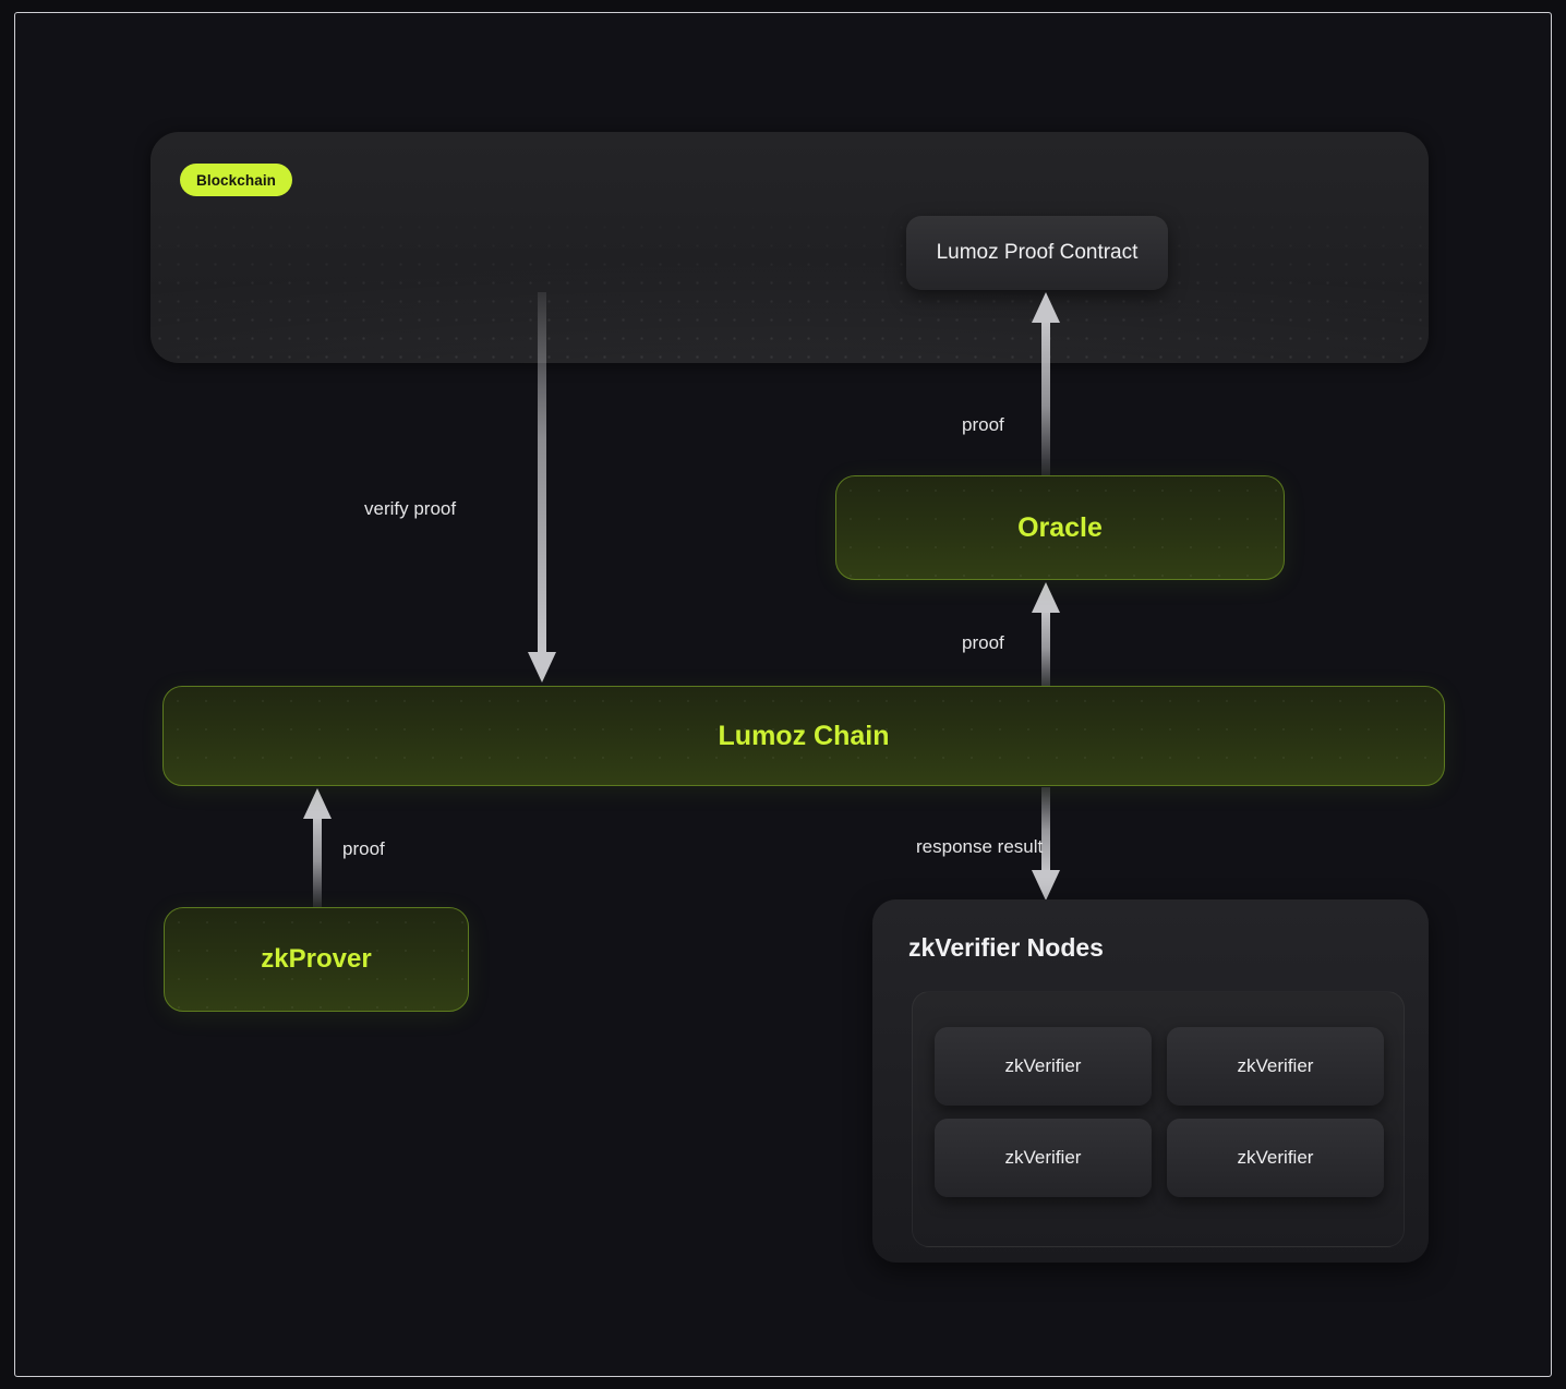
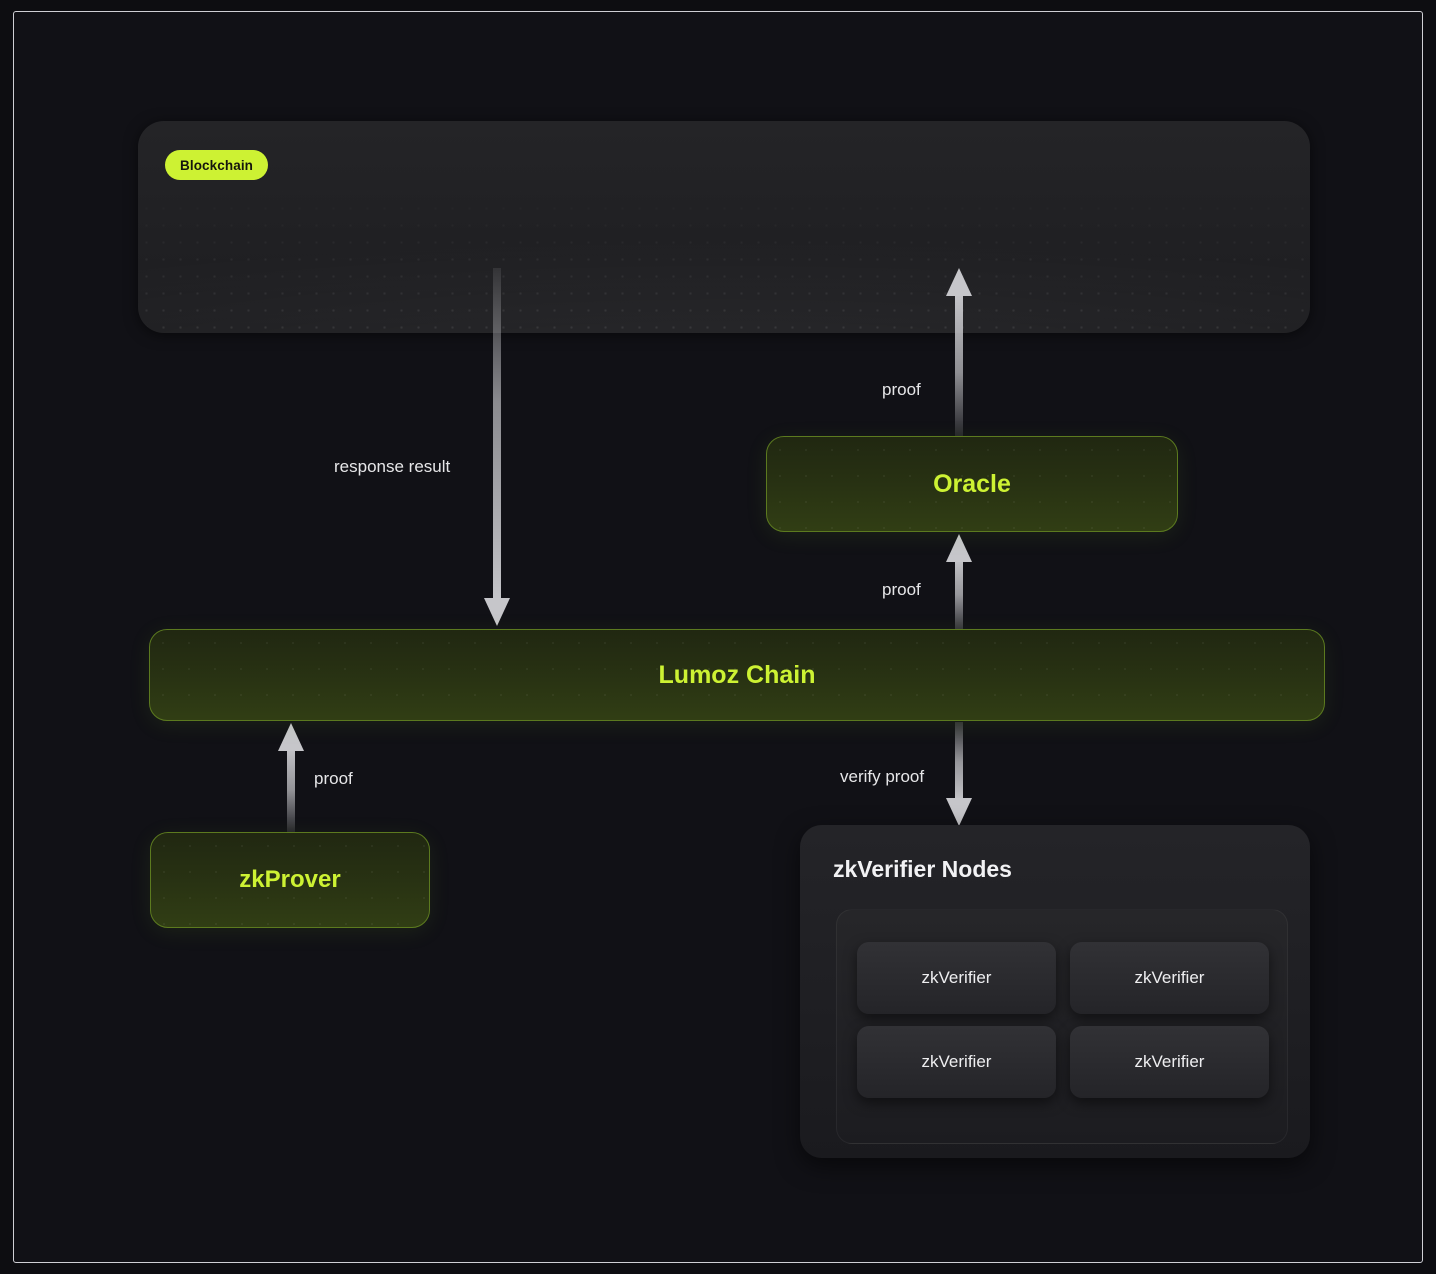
  Blockchain
- Lumoz Proof Contract
- verify proof
+ response result
  proof
  proof
  proof
- response result
+ verify proof
  zkVerifier Nodes
  zkVerifier
  zkVerifier
  zkVerifier
  zkVerifier
